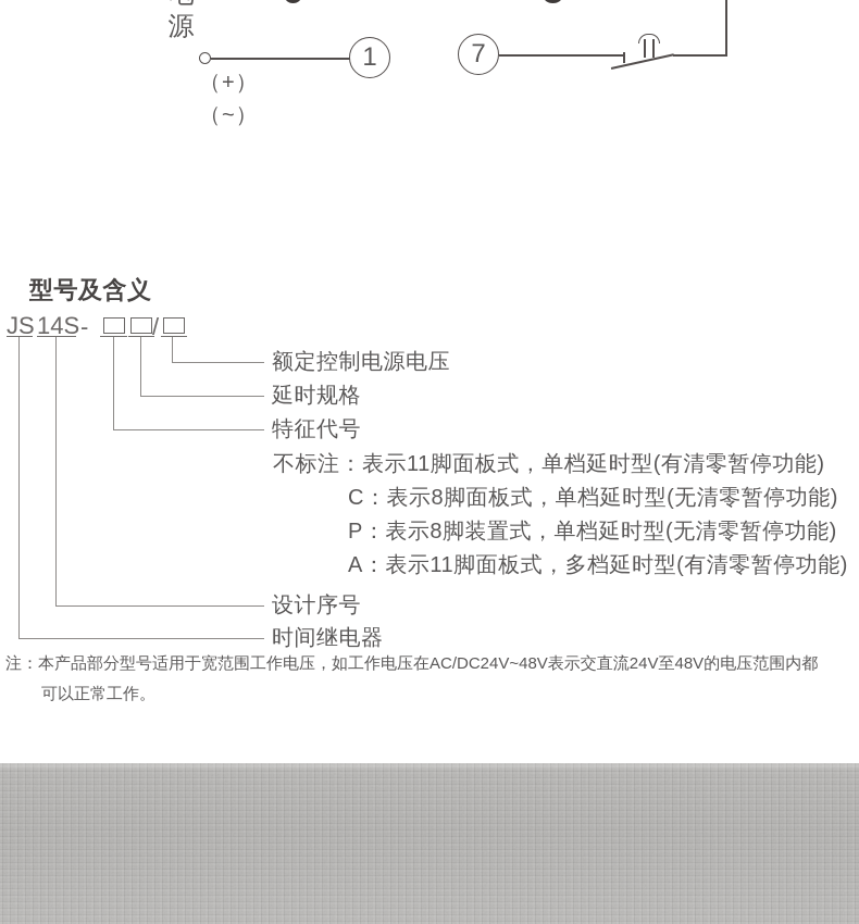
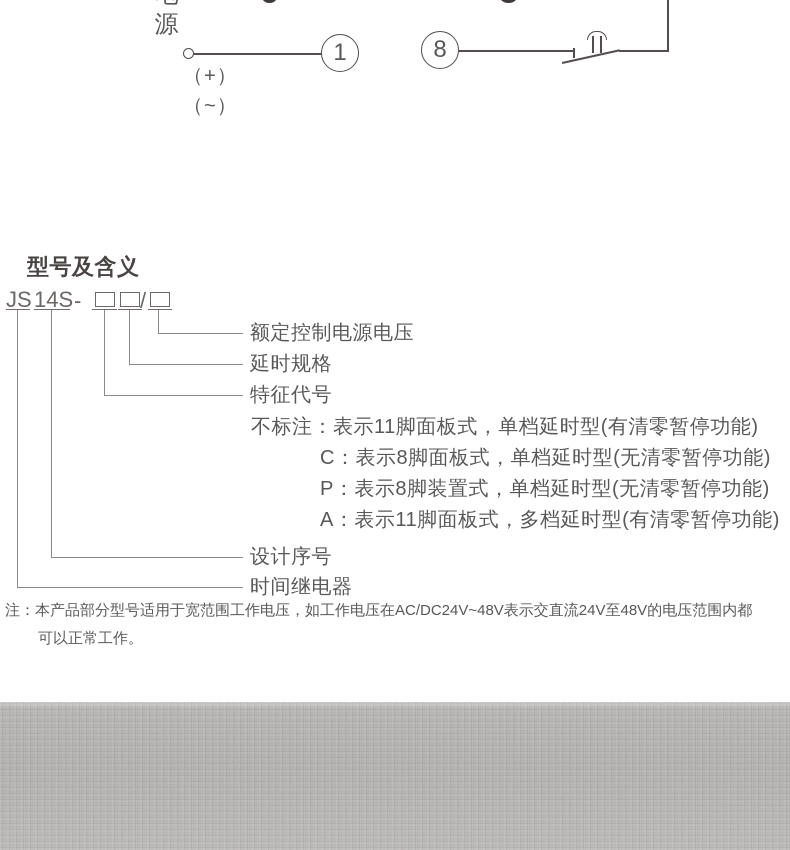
  1
- 7
+ 8
  （+）
  （~）
  型号及含义
  JS
  14S
  -
  /
  额定控制电源电压
  延时规格
  特征代号
  不标注：表示11脚面板式，单档延时型(有清零暂停功能)
  C：表示8脚面板式，单档延时型(无清零暂停功能)
  P：表示8脚装置式，单档延时型(无清零暂停功能)
  A：表示11脚面板式，多档延时型(有清零暂停功能)
  设计序号
  时间继电器
  注：本产品部分型号适用于宽范围工作电压，如工作电压在AC/DC24V~48V表示交直流24V至48V的电压范围内都
  可以正常工作。
